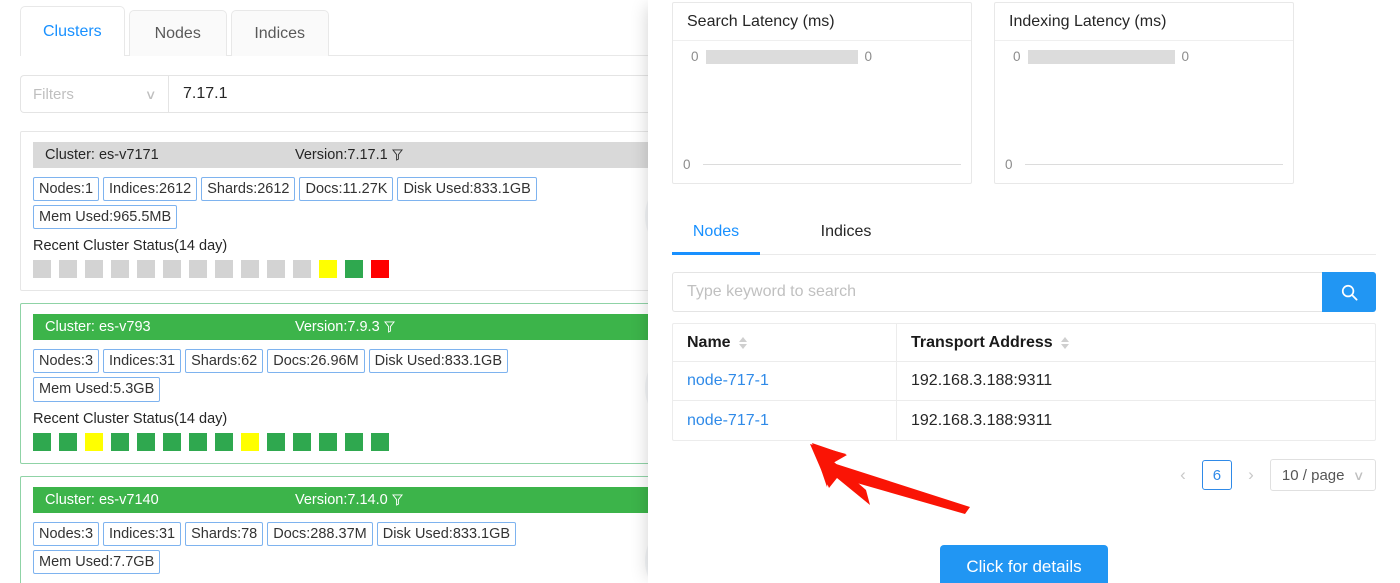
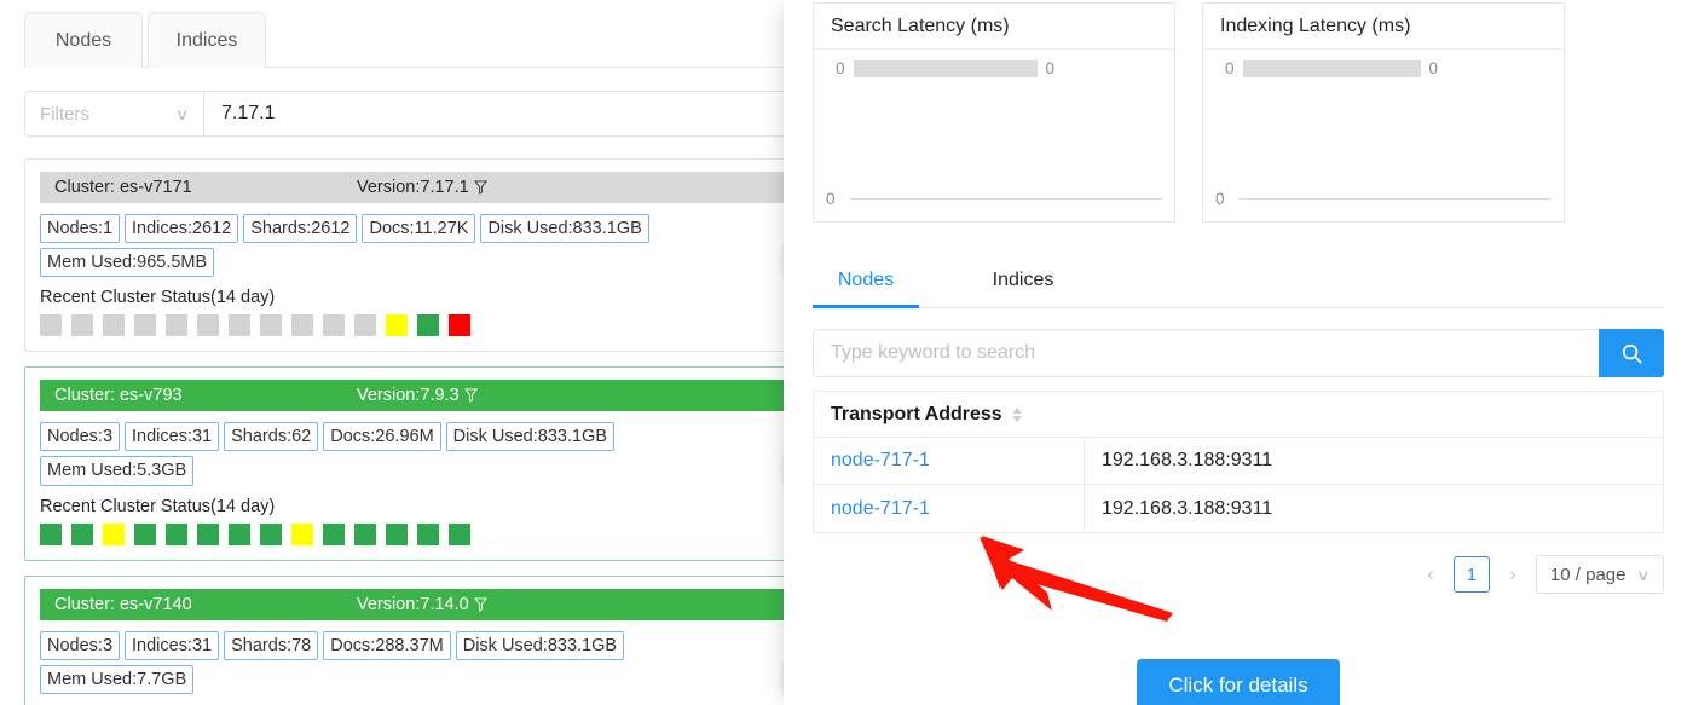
- Clusters
  Nodes
  Indices
  Filters
  ∨
  7.17.1
  Cluster: es-v7171
  Version:7.17.1
  Nodes:1
  Indices:2612
  Shards:2612
  Docs:11.27K
  Disk Used:833.1GB
  Mem Used:965.5MB
  Recent Cluster Status(14 day)
  Cluster: es-v793
  Version:7.9.3
  Nodes:3
  Indices:31
  Shards:62
  Docs:26.96M
  Disk Used:833.1GB
  Mem Used:5.3GB
  Recent Cluster Status(14 day)
  Cluster: es-v7140
  Version:7.14.0
  Nodes:3
  Indices:31
  Shards:78
  Docs:288.37M
  Disk Used:833.1GB
  Mem Used:7.7GB
  Search Latency (ms)
  0
  0
  0
  Indexing Latency (ms)
  0
  0
  0
  Nodes
  Indices
  Type keyword to search
- Name
  Transport Address
  node-717-1
  192.168.3.188:9311
  node-717-1
  192.168.3.188:9311
  ‹
- 6
+ 1
  ›
  10 / page
  ∨
  Click for details
